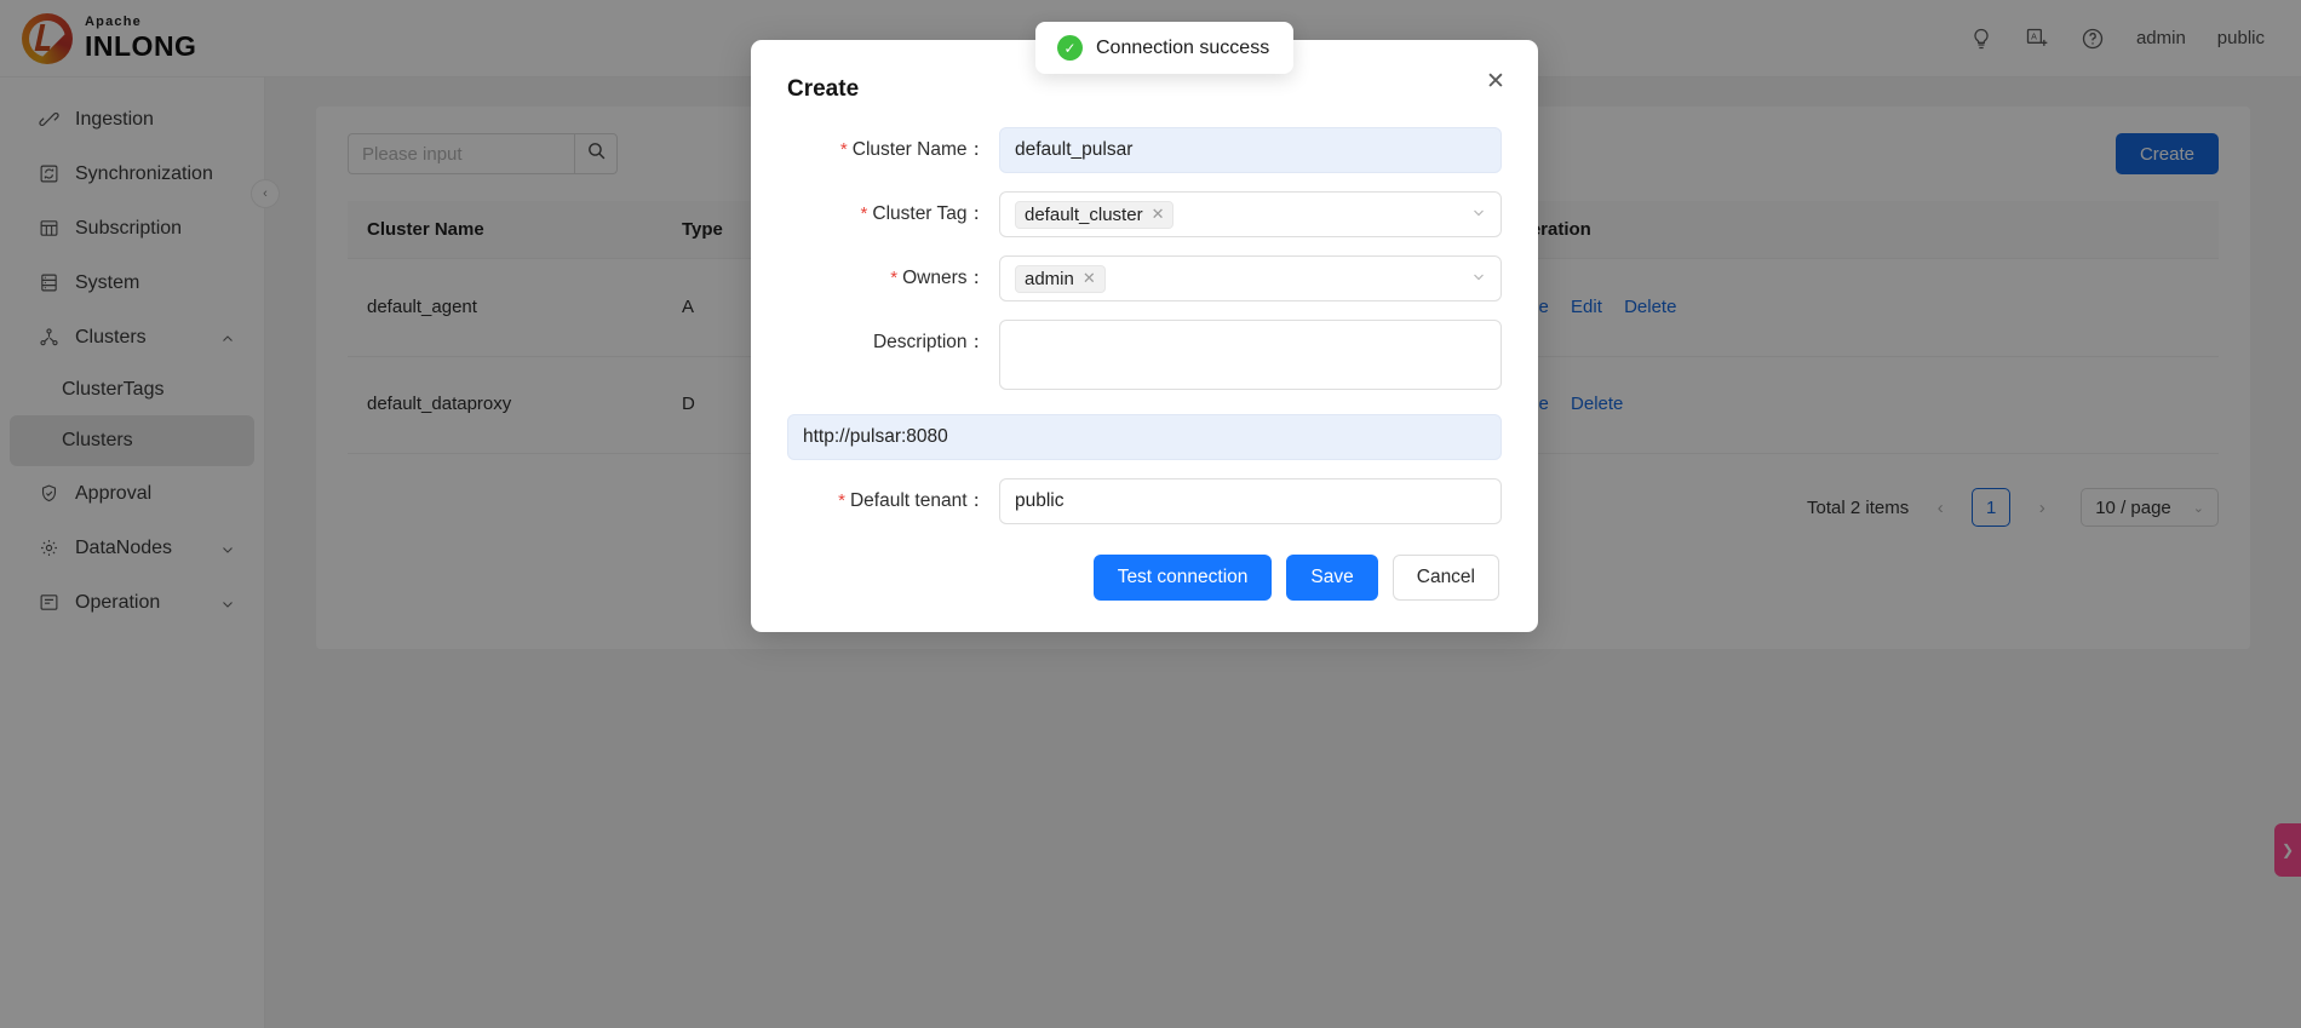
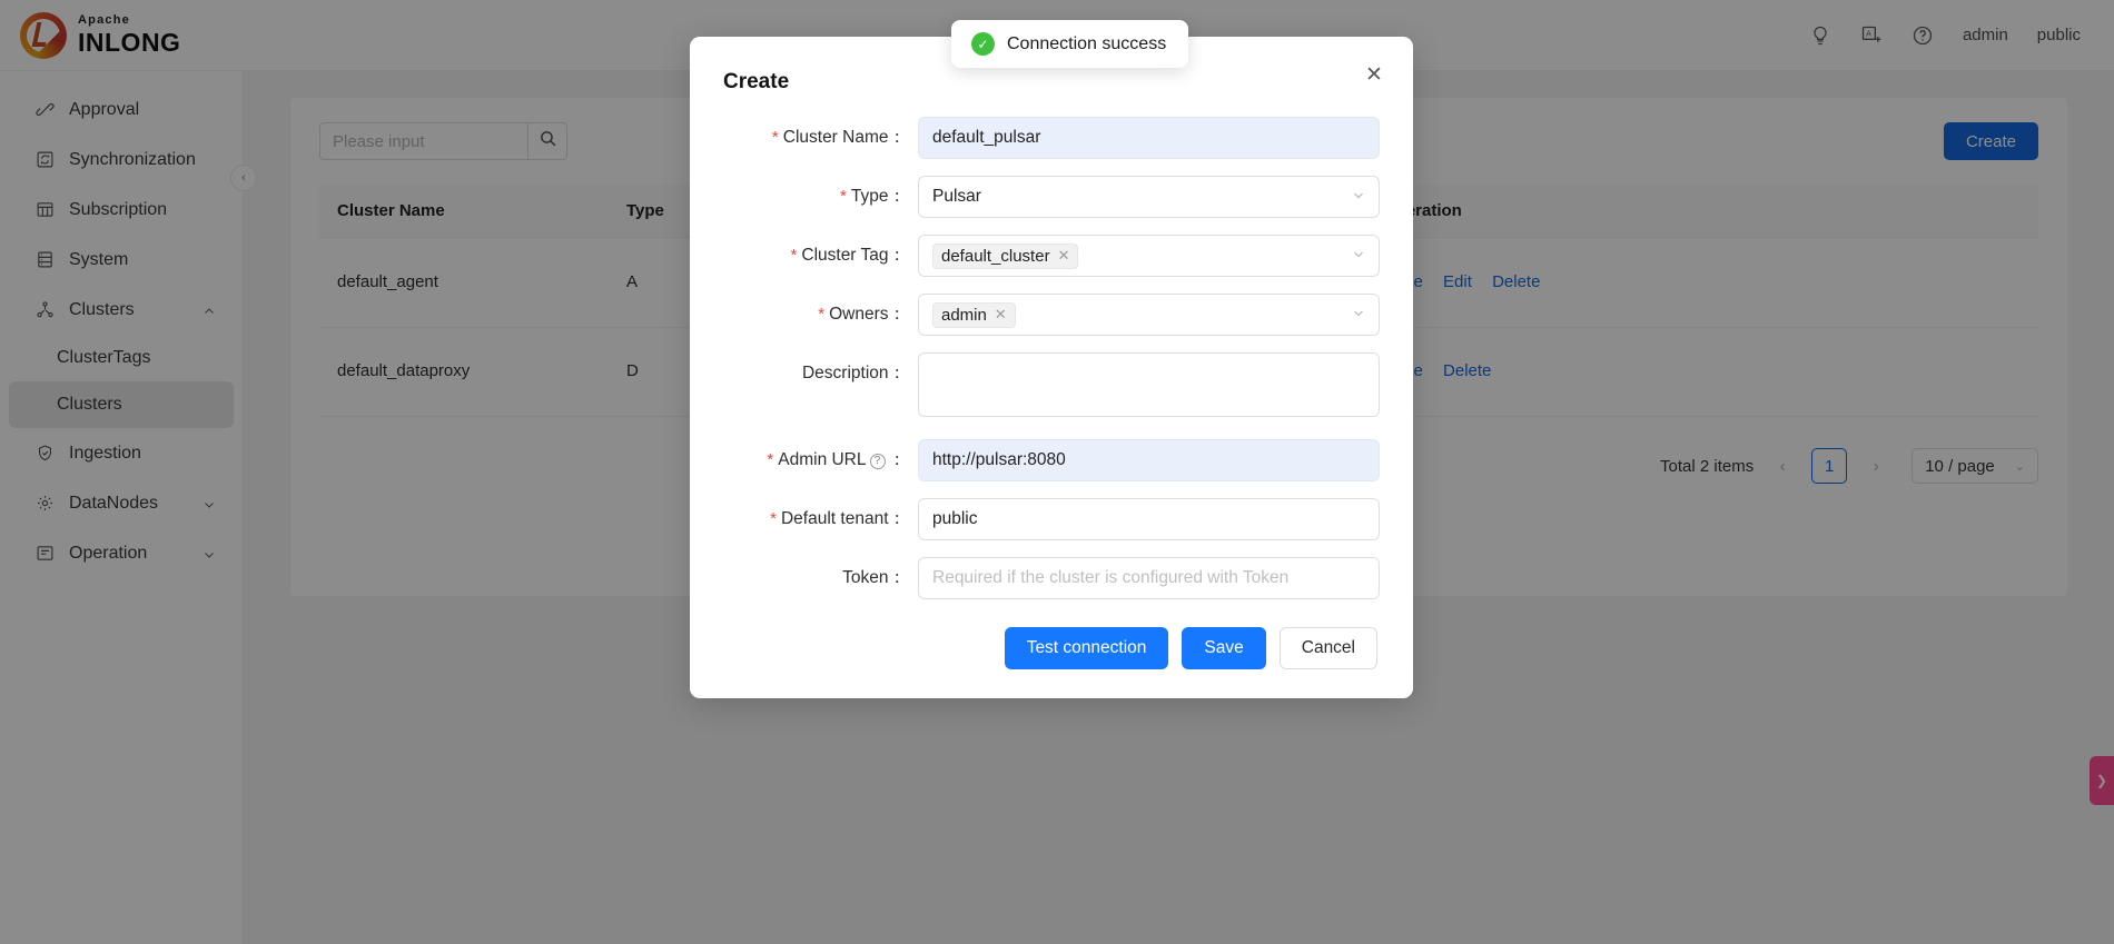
  Apache
  INLONG
  A
  admin
  public
- Ingestion
+ Approval
  Synchronization
  Subscription
  System
  Clusters
  ClusterTags
  Clusters
- Approval
+ Ingestion
  DataNodes
  Operation
  ‹
  Please input
  Create
  Total 2 items
  ‹
  1
  ›
  10 / page
  ⌄
  ❯
  Create
  ✕
  * Cluster Name：
  default_pulsar
+ * Type：
+ Pulsar
  * Cluster Tag：
  default_cluster
  ✕
  * Owners：
  admin
  ✕
  Description：
+ * Admin URL ? ：
  http://pulsar:8080
  * Default tenant：
  public
+ Token：
+ Required if the cluster is configured with Token
  Test connection
  Save
  Cancel
  ✓
  Connection success
